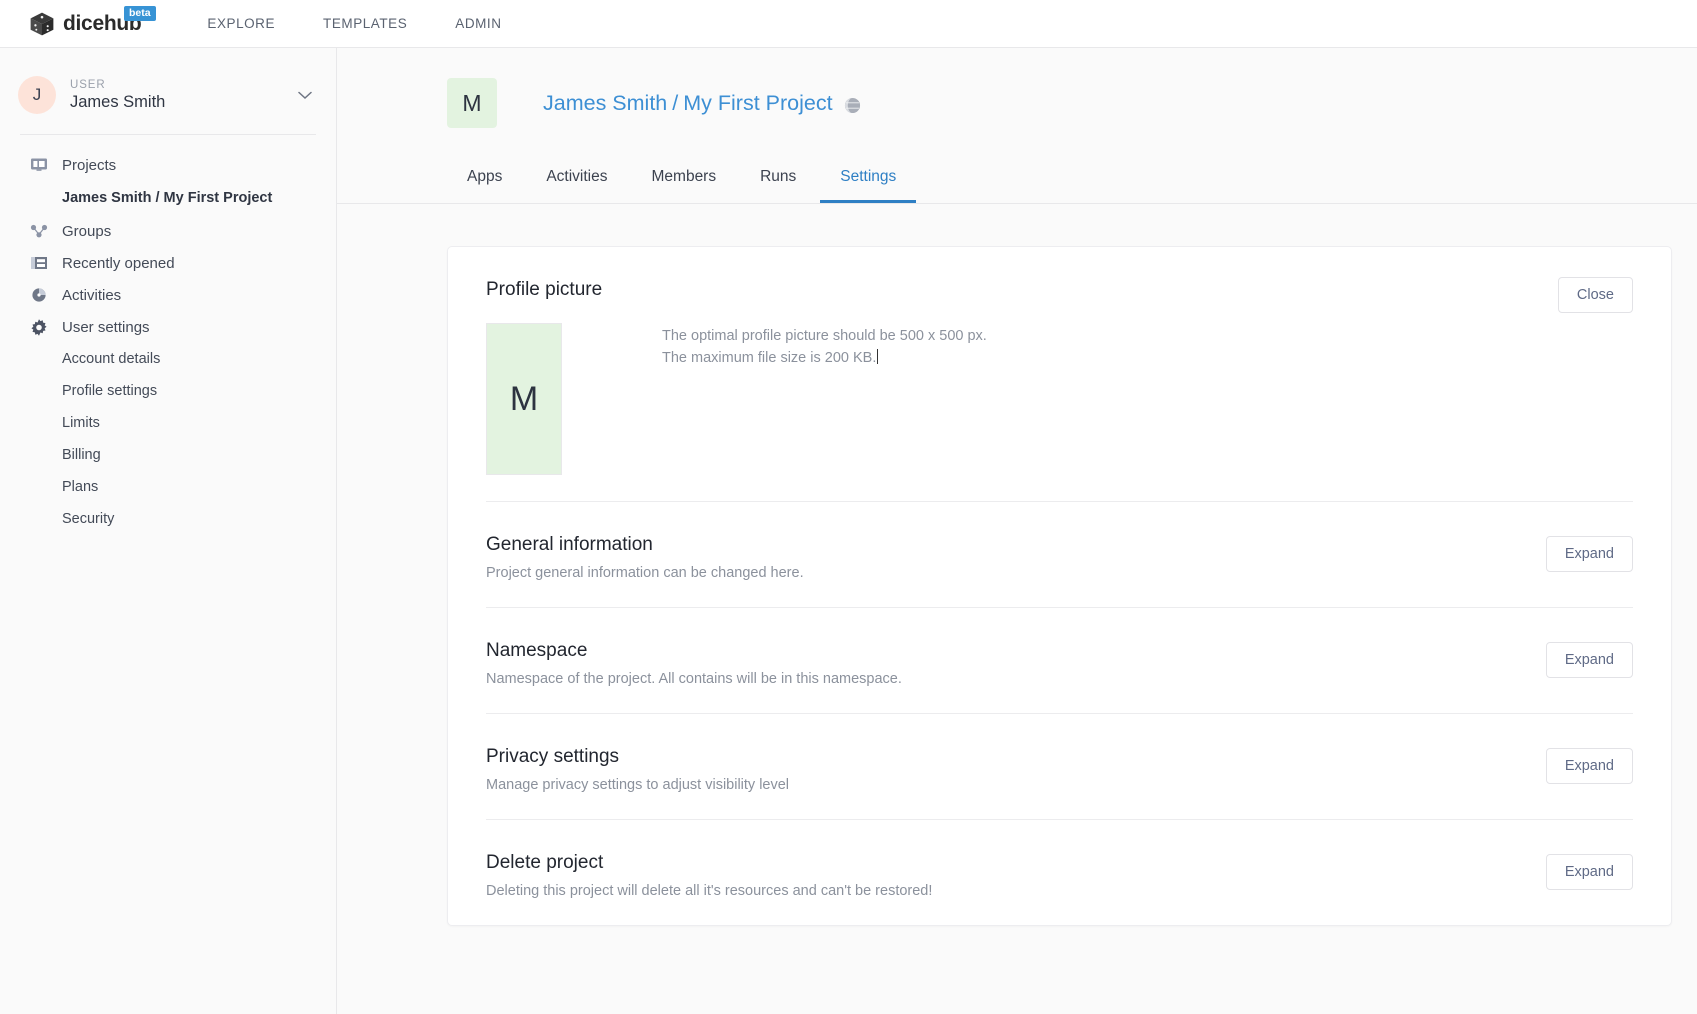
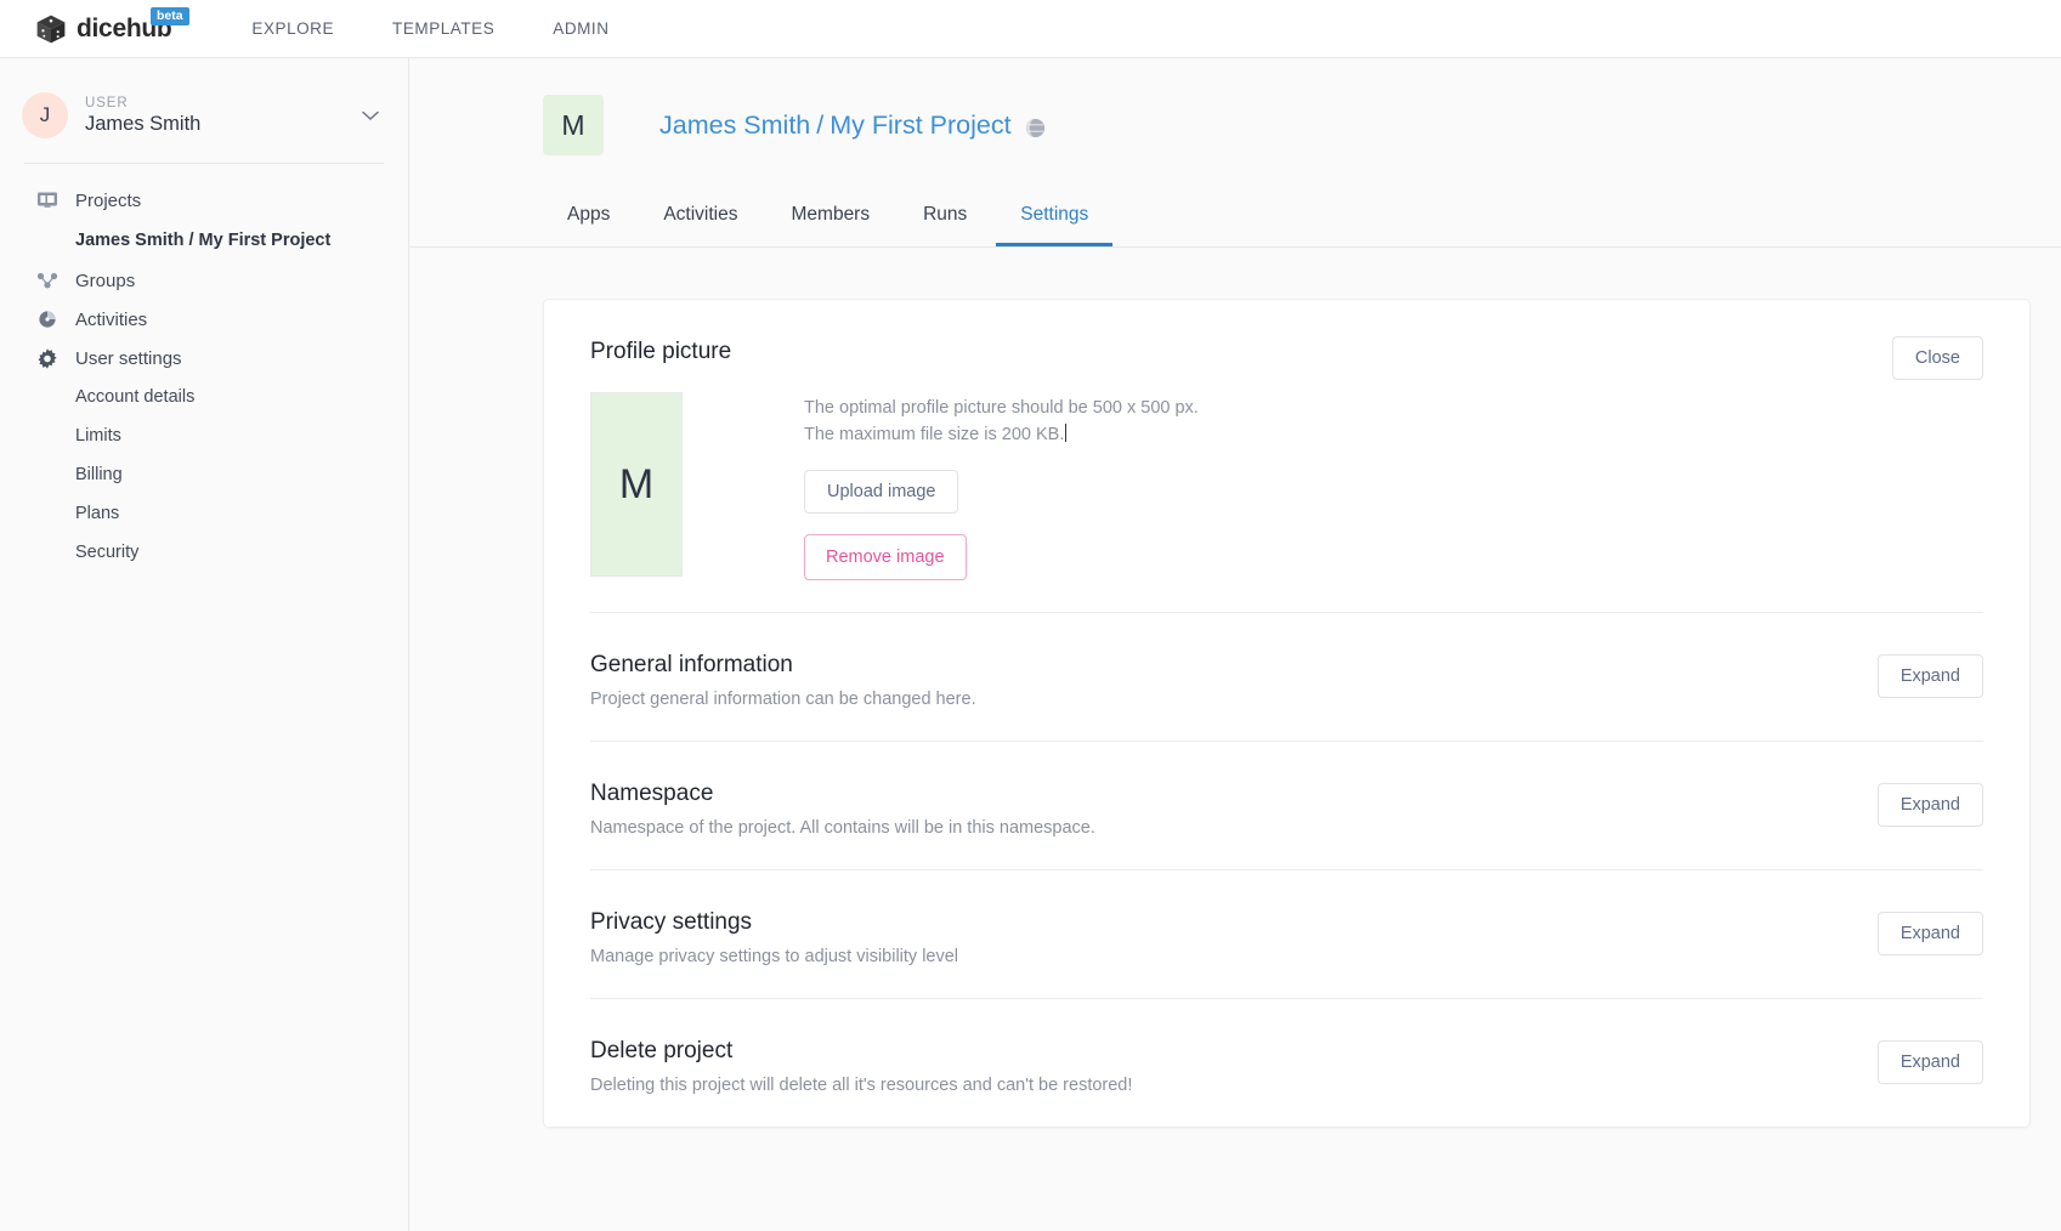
  dicehub
  beta
  EXPLORE
  TEMPLATES
  ADMIN
  J
  USER
  James Smith
  Projects
  James Smith / My First Project
  Groups
- Recently opened
  Activities
  User settings
  Account details
- Profile settings
  Limits
  Billing
  Plans
  Security
  M
  James Smith
  /
  My First Project
  Apps
  Activities
  Members
  Runs
  Settings
  Profile picture
  Close
  M
  The optimal profile picture should be 500 x 500 px.
  The maximum file size is 200 KB.
+ Upload image
+ Remove image
  General information
  Project general information can be changed here.
  Expand
  Namespace
  Namespace of the project. All contains will be in this namespace.
  Expand
  Privacy settings
  Manage privacy settings to adjust visibility level
  Expand
  Delete project
  Deleting this project will delete all it's resources and can't be restored!
  Expand
